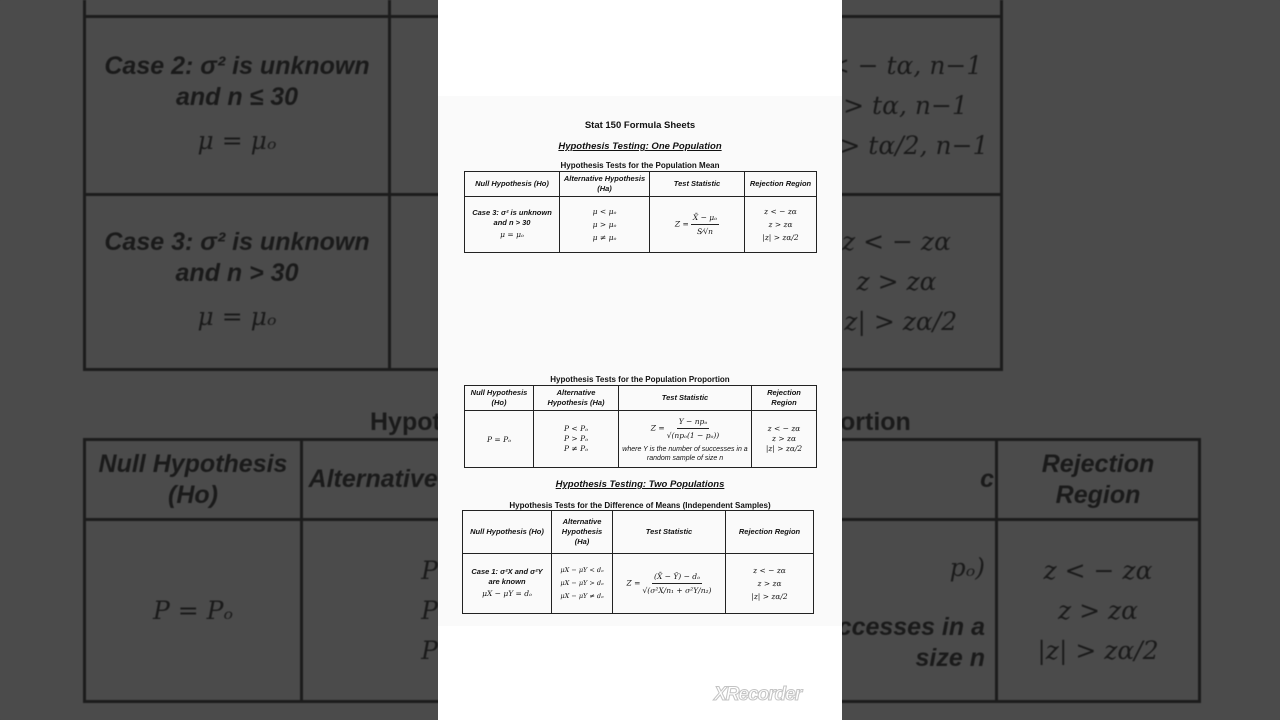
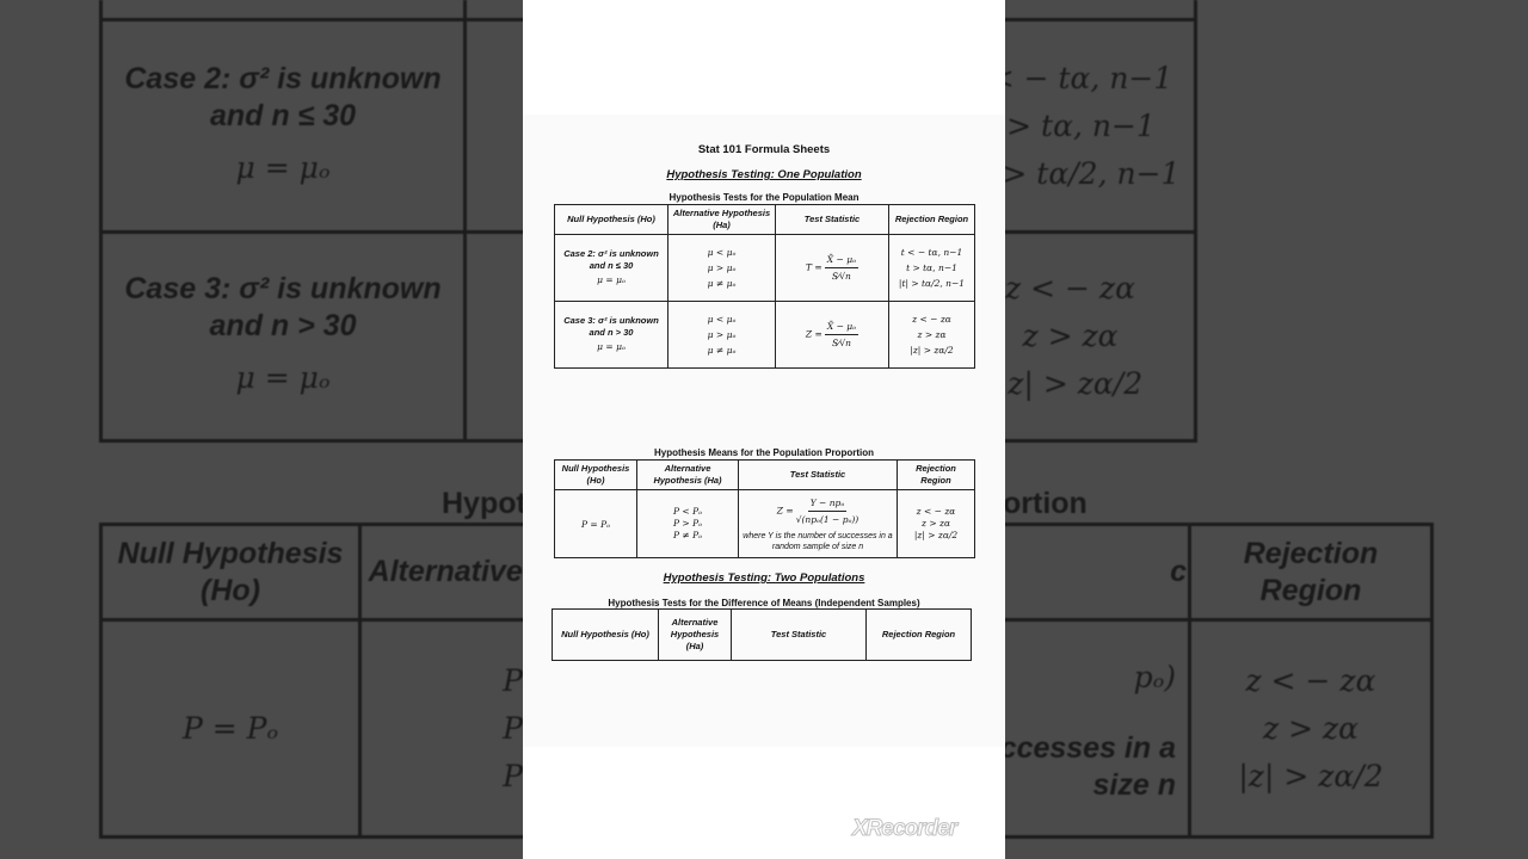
  Case 2: σ² is unknown and n ≤ 30 μ = μₒ			− tα, n−1 > tα, n−1 > tα/2, n−1
  Case 3: σ² is unknown and n > 30 μ = μₒ			z < − zα z > zα z| > zα/2
  Hypot
  ortion
  Null Hypothesis (Ho)	Alternative	c	Rejection Region
  P = Pₒ	P P P	pₒ) ccesses in a size n	z < − zα z > zα |z| > zα/2
- Stat 150 Formula Sheets
+ Stat 101 Formula Sheets
  Hypothesis Testing: One Population
  Hypothesis Tests for the Population Mean
  Null Hypothesis (Ho)	Alternative Hypothesis (Ha)	Test Statistic	Rejection Region
+ Case 2: σ² is unknown and n ≤ 30 μ = μₒ	μ < μₒ μ > μₒ μ ≠ μₒ	T = X̄ − μₒ S⁄√n	t < − tα, n−1 t > tα, n−1 |t| > tα/2, n−1
  Case 3: σ² is unknown and n > 30 μ = μₒ	μ < μₒ μ > μₒ μ ≠ μₒ	Z = X̄ − μₒ S⁄√n	z < − zα z > zα |z| > zα/2
- Hypothesis Tests for the Population Proportion
+ Hypothesis Means for the Population Proportion
  Null Hypothesis (Ho)	Alternative Hypothesis (Ha)	Test Statistic	Rejection Region
  Hypothesis Testing: Two Populations
  Hypothesis Tests for the Difference of Means (Independent Samples)
  Null Hypothesis (Ho)	Alternative Hypothesis (Ha)	Test Statistic	Rejection Region
- Case 1: σ²X and σ²Y are known μX − μY = dₒ	μX − μY < dₒ μX − μY > dₒ μX − μY ≠ dₒ	Z = (X̄ − Ȳ) − dₒ √(σ²X/n₁ + σ²Y/n₂)	z < − zα z > zα |z| > zα/2
  XRecorder
